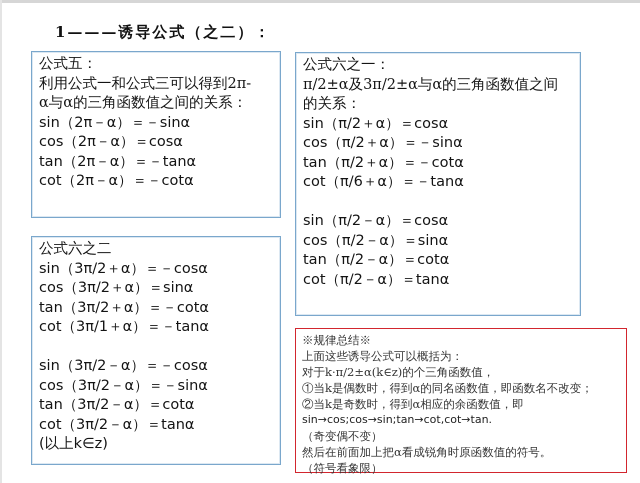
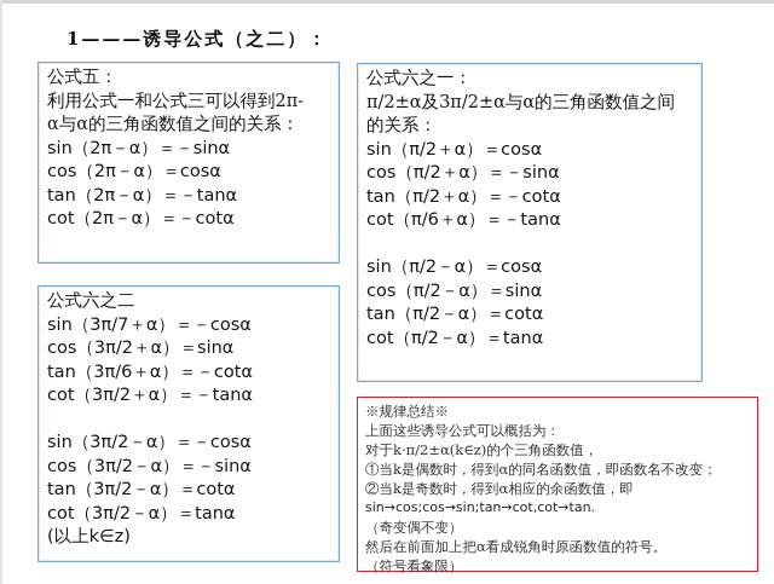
  1———诱导公式（之二）：
  公式五：
  利用公式一和公式三可以得到2π-
  α与α的三角函数值之间的关系：
  sin（2π－α）＝－sinα
  cos（2π－α）＝cosα
  tan（2π－α）＝－tanα
  cot（2π－α）＝－cotα
  公式六之二
- sin（3π/2＋α）＝－cosα
+ sin（3π/7＋α）＝－cosα
  cos（3π/2＋α）＝sinα
- tan（3π/2＋α）＝－cotα
+ tan（3π/6＋α）＝－cotα
- cot（3π/1＋α）＝－tanα
+ cot（3π/2＋α）＝－tanα
  sin（3π/2－α）＝－cosα
  cos（3π/2－α）＝－sinα
  tan（3π/2－α）＝cotα
  cot（3π/2－α）＝tanα
  (以上k∈z)
  公式六之一：
  π/2±α及3π/2±α与α的三角函数值之间
  的关系：
  sin（π/2＋α）＝cosα
  cos（π/2＋α）＝－sinα
  tan（π/2＋α）＝－cotα
  cot（π/6＋α）＝－tanα
  sin（π/2－α）＝cosα
  cos（π/2－α）＝sinα
  tan（π/2－α）＝cotα
  cot（π/2－α）＝tanα
  ※规律总结※
  上面这些诱导公式可以概括为：
  对于k·π/2±α(k∈z)的个三角函数值，
  ①当k是偶数时，得到α的同名函数值，即函数名不改变；
  ②当k是奇数时，得到α相应的余函数值，即
  sin→cos;cos→sin;tan→cot,cot→tan.
  （奇变偶不变）
  然后在前面加上把α看成锐角时原函数值的符号。
  （符号看象限）
